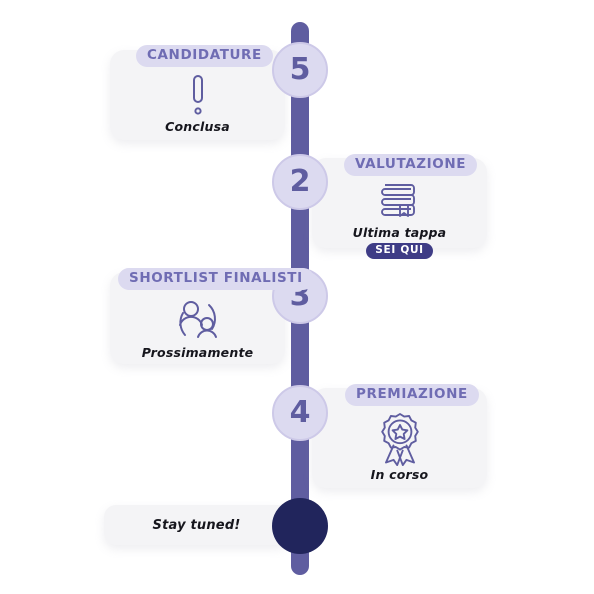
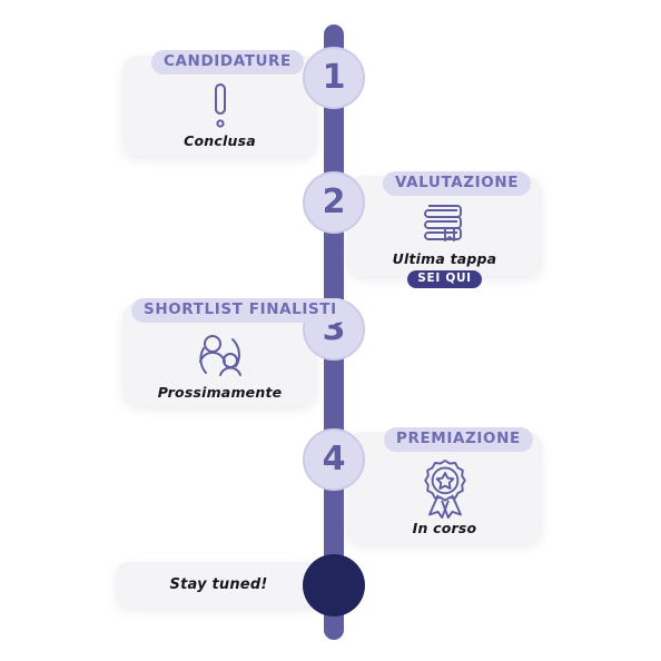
  Conclusa
  CANDIDATURE
- 5
+ 1
  Ultima tappa
  SEI QUI
  VALUTAZIONE
  2
  Prossimamente
  SHORTLIST FINALISTI
  3
  In corso
  PREMIAZIONE
  4
  Stay tuned!
